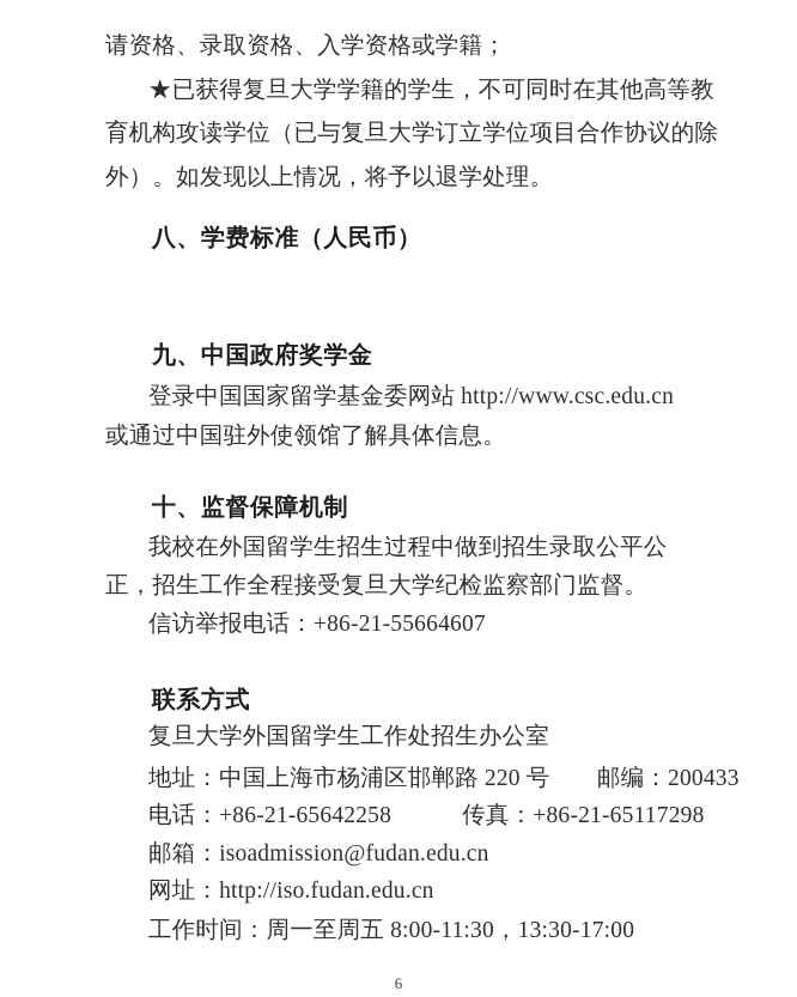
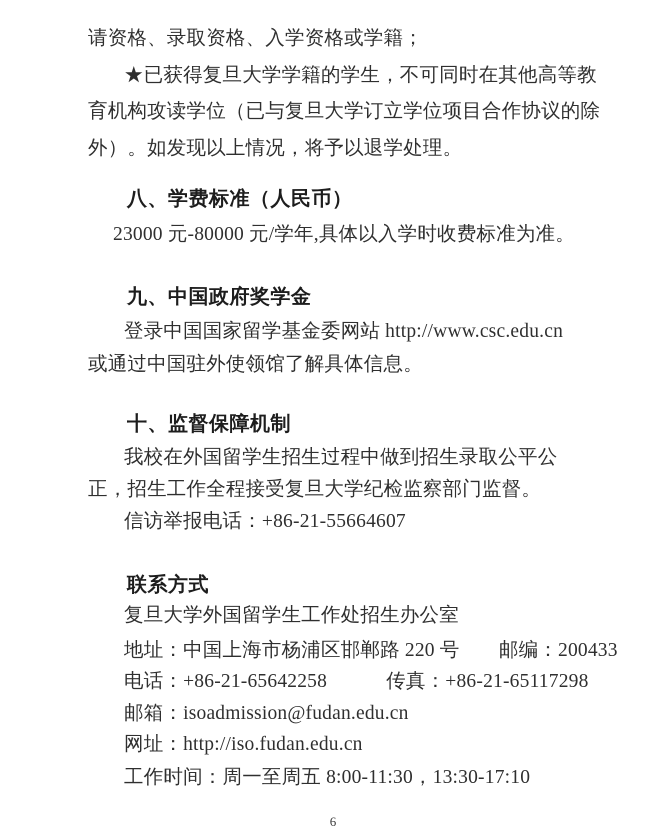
  请资格、录取资格、入学资格或学籍；
  ★已获得复旦大学学籍的学生，不可同时在其他高等教
  育机构攻读学位（已与复旦大学订立学位项目合作协议的除
  外）。如发现以上情况，将予以退学处理。
  八、学费标准（人民币）
+ 23000 元-80000 元/学年,具体以入学时收费标准为准。
  九、中国政府奖学金
  登录中国国家留学基金委网站 http://www.csc.edu.cn
  或通过中国驻外使领馆了解具体信息。
  十、监督保障机制
  我校在外国留学生招生过程中做到招生录取公平公
  正，招生工作全程接受复旦大学纪检监察部门监督。
  信访举报电话：+86-21-55664607
  联系方式
  复旦大学外国留学生工作处招生办公室
  地址：中国上海市杨浦区邯郸路 220 号 邮编：200433
  电话：+86-21-65642258 传真：+86-21-65117298
  邮箱：isoadmission@fudan.edu.cn
  网址：http://iso.fudan.edu.cn
- 工作时间：周一至周五 8:00-11:30，13:30-17:00
+ 工作时间：周一至周五 8:00-11:30，13:30-17:10
  6
